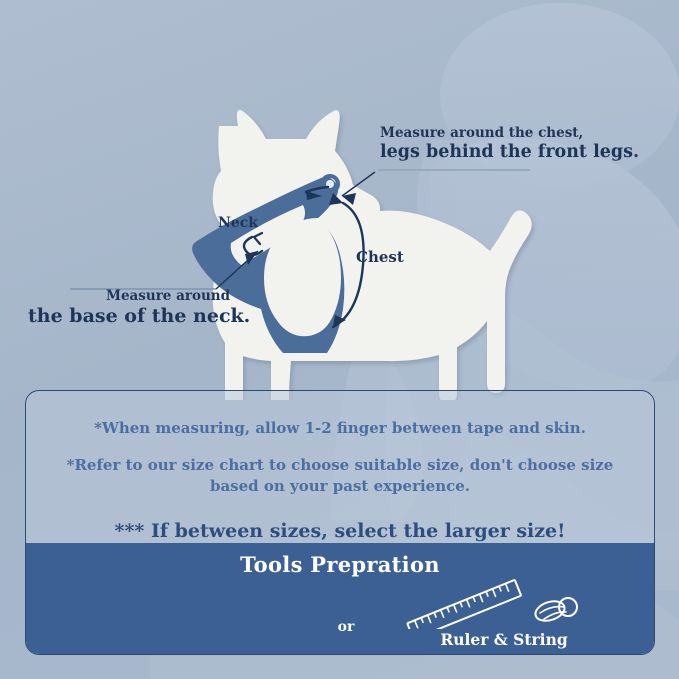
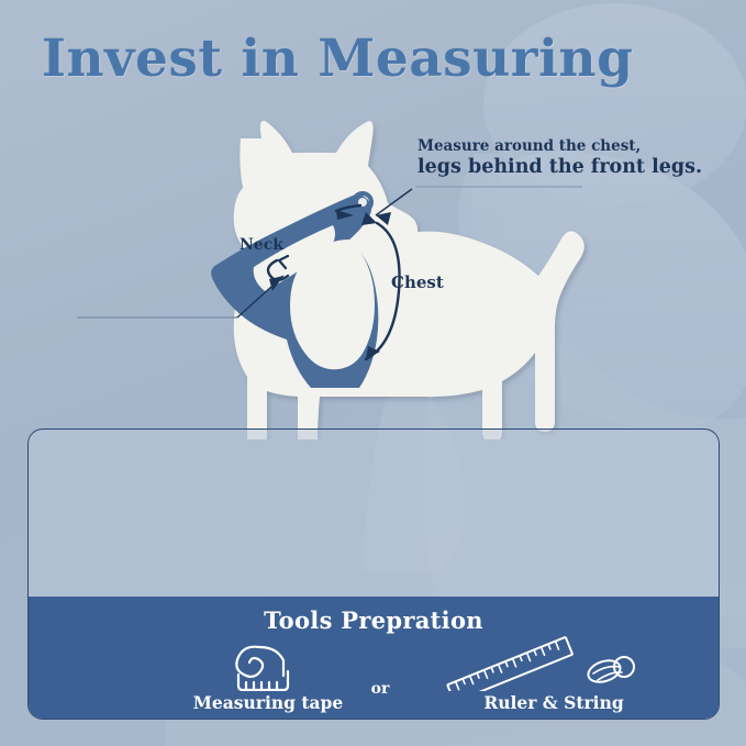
+ Invest in Measuring
  Neck
  Chest
  Measure around the chest,
  legs behind the front legs.
- Measure around
- the base of the neck.
- *When measuring, allow 1-2 finger between tape and skin.
- *Refer to our size chart to choose suitable size, don't choose size based on your past experience.
- *** If between sizes, select the larger size!
  Tools Prepration
+ Measuring tape
  or
  Ruler & String
